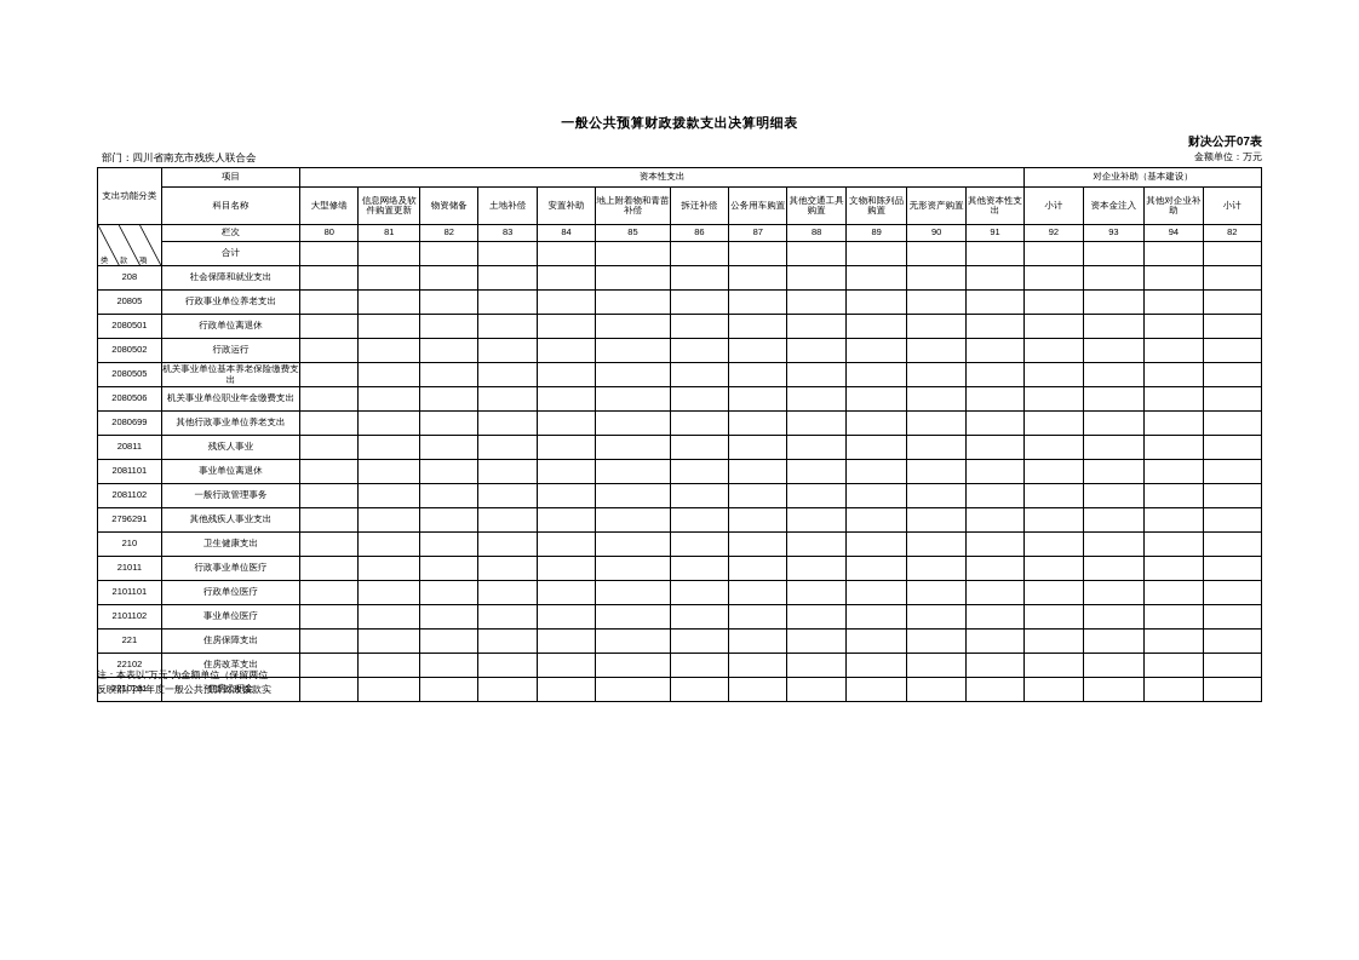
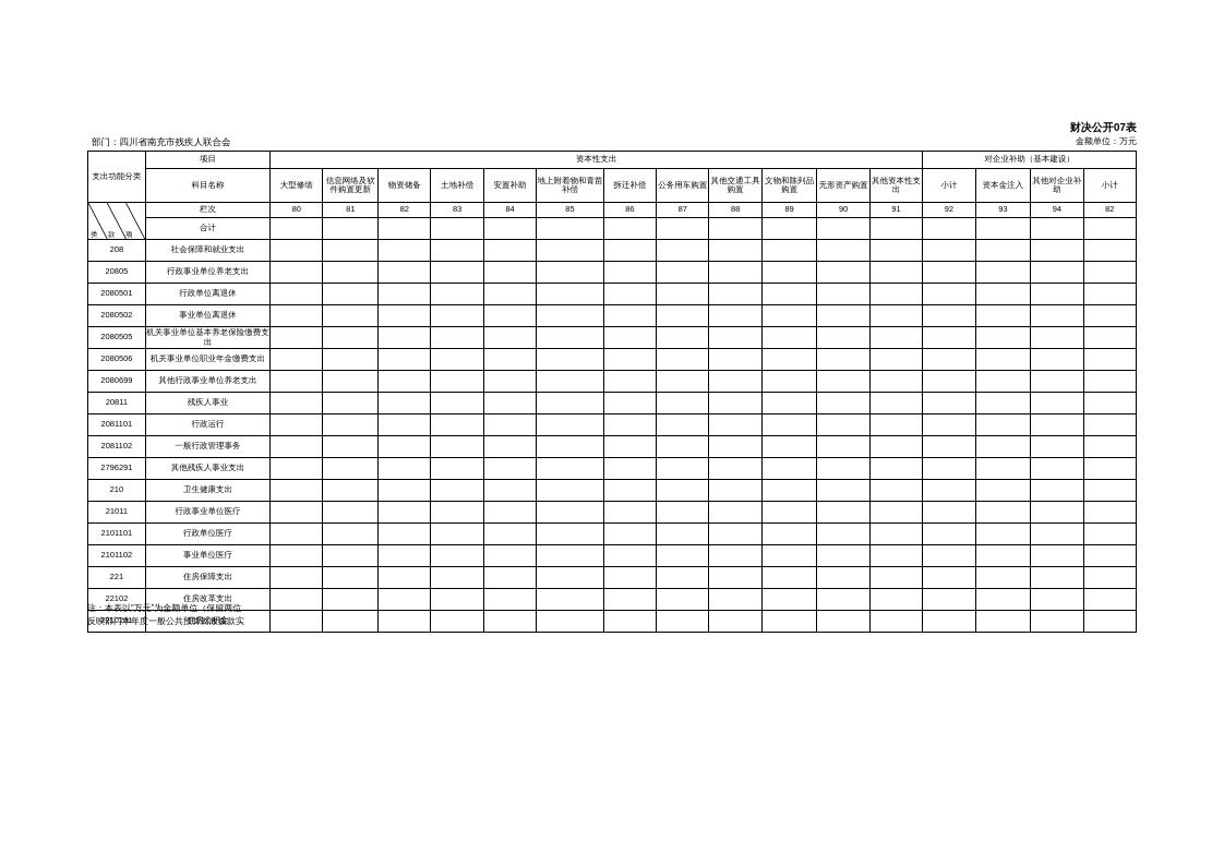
- 一般公共预算财政拨款支出决算明细表
  财决公开07表
  部门：四川省南充市残疾人联合会
  金额单位：万元
  支出功能分类	项目	资本性支出	对企业补助（基本建设）
  科目名称	大型修缮	信息网络及软件购置更新	物资储备	土地补偿	安置补助	地上附着物和青苗补偿	拆迁补偿	公务用车购置	其他交通工具购置	文物和陈列品购置	无形资产购置	其他资本性支出	小计	资本金注入	其他对企业补助	小计
  	栏次	80	81	82	83	84	85	86	87	88	89	90	91	92	93	94	82
  合计
  208	社会保障和就业支出
  20805	行政事业单位养老支出
  2080501	行政单位离退休
- 2080502	行政运行
+ 2080502	事业单位离退休
  2080505	机关事业单位基本养老保险缴费支出
  2080506	机关事业单位职业年金缴费支出
  2080699	其他行政事业单位养老支出
  20811	残疾人事业
- 2081101	事业单位离退休
+ 2081101	行政运行
  2081102	一般行政管理事务
  2796291	其他残疾人事业支出
  210	卫生健康支出
  21011	行政事业单位医疗
  2101101	行政单位医疗
  2101102	事业单位医疗
  221	住房保障支出
  22102	住房改革支出
  2210201	住房公积金
  注：本表以“万元”为金额单位（保留两位
  反映部门本年度一般公共预算财政拨款实
